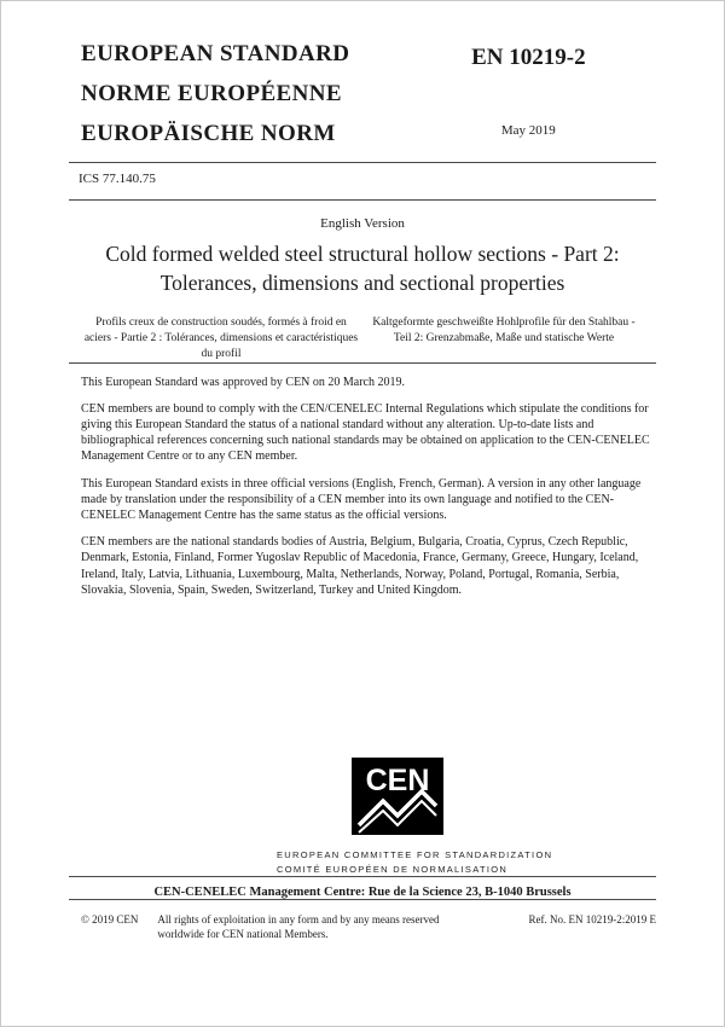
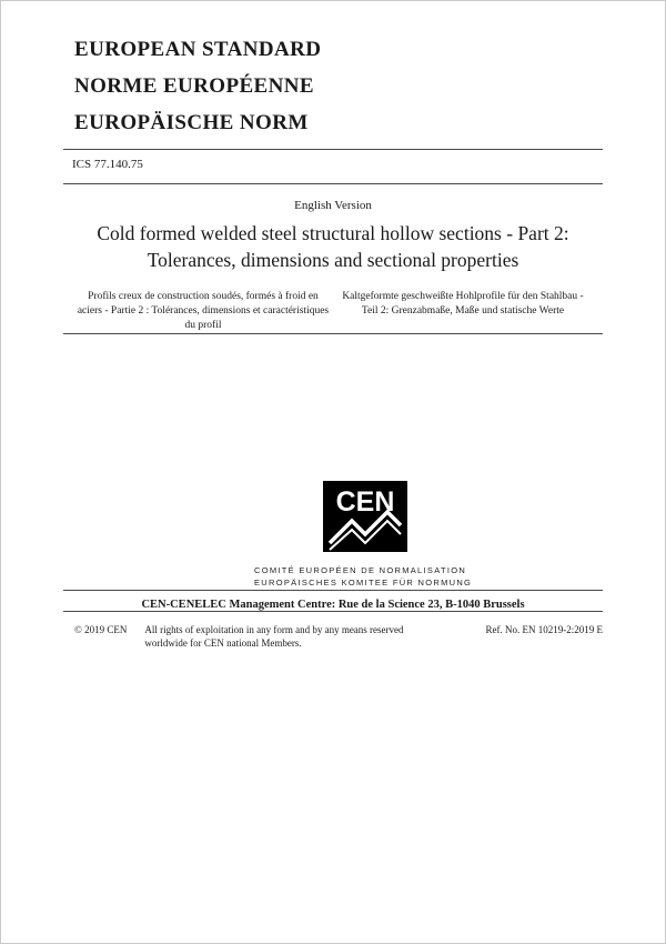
  EUROPEAN STANDARD
  NORME EUROPÉENNE
  EUROPÄISCHE NORM
- EN 10219-2
- May 2019
  ICS 77.140.75
  English Version
  Cold formed welded steel structural hollow sections - Part 2: Tolerances, dimensions and sectional properties
  Profils creux de construction soudés, formés à froid en aciers - Partie 2 : Tolérances, dimensions et caractéristiques du profil
  Kaltgeformte geschweißte Hohlprofile für den Stahlbau - Teil 2: Grenzabmaße, Maße und statische Werte
- This European Standard was approved by CEN on 20 March 2019.
- CEN members are bound to comply with the CEN/CENELEC Internal Regulations which stipulate the conditions for giving this European Standard the status of a national standard without any alteration. Up-to-date lists and bibliographical references concerning such national standards may be obtained on application to the CEN-CENELEC Management Centre or to any CEN member.
- This European Standard exists in three official versions (English, French, German). A version in any other language made by translation under the responsibility of a CEN member into its own language and notified to the CEN-CENELEC Management Centre has the same status as the official versions.
- CEN members are the national standards bodies of Austria, Belgium, Bulgaria, Croatia, Cyprus, Czech Republic, Denmark, Estonia, Finland, Former Yugoslav Republic of Macedonia, France, Germany, Greece, Hungary, Iceland, Ireland, Italy, Latvia, Lithuania, Luxembourg, Malta, Netherlands, Norway, Poland, Portugal, Romania, Serbia, Slovakia, Slovenia, Spain, Sweden, Switzerland, Turkey and United Kingdom.
  CEN
- EUROPEAN COMMITTEE FOR STANDARDIZATION
  COMITÉ EUROPÉEN DE NORMALISATION
+ EUROPÄISCHES KOMITEE FÜR NORMUNG
  CEN-CENELEC Management Centre: Rue de la Science 23, B-1040 Brussels
  © 2019 CEN
  All rights of exploitation in any form and by any means reserved worldwide for CEN national Members.
  Ref. No. EN 10219-2:2019 E
